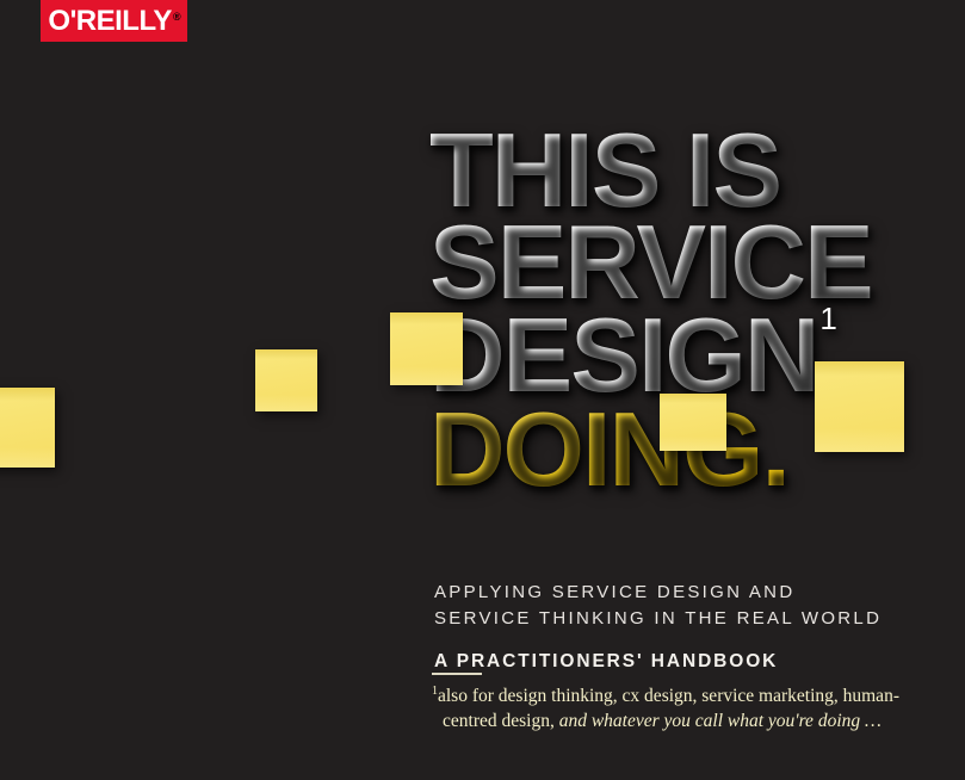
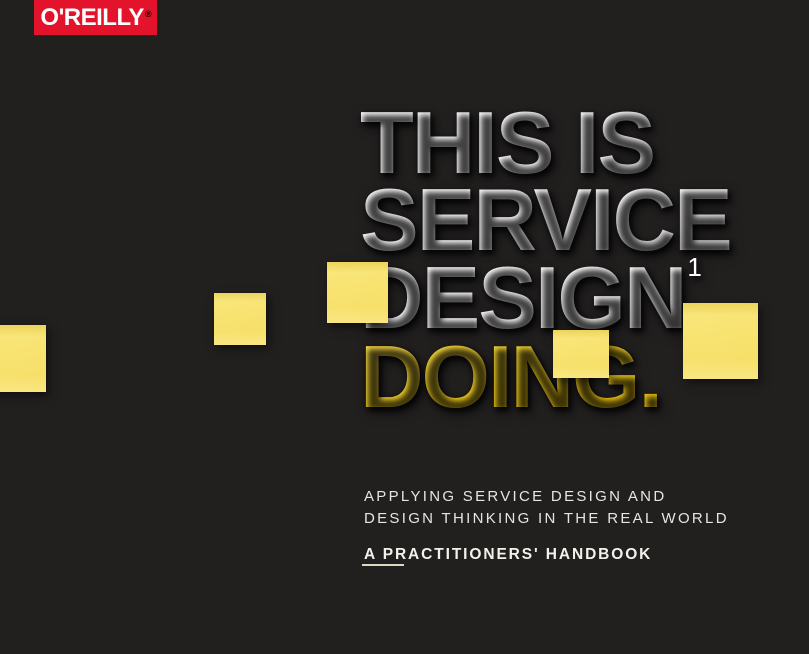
  O'REILLY
  ®
  THIS IS
  SERVICE
  DESIGN1
  DOIN.
  APPLYING SERVICE DESIGN AND
- SERVICE THINKING IN THE REAL WORLD
+ DESIGN THINKING IN THE REAL WORLD
  A PRACTITIONERS' HANDBOOK
- 1also for design thinking, cx design, service marketing, human-
- centred design, and whatever you call what you're doing …
